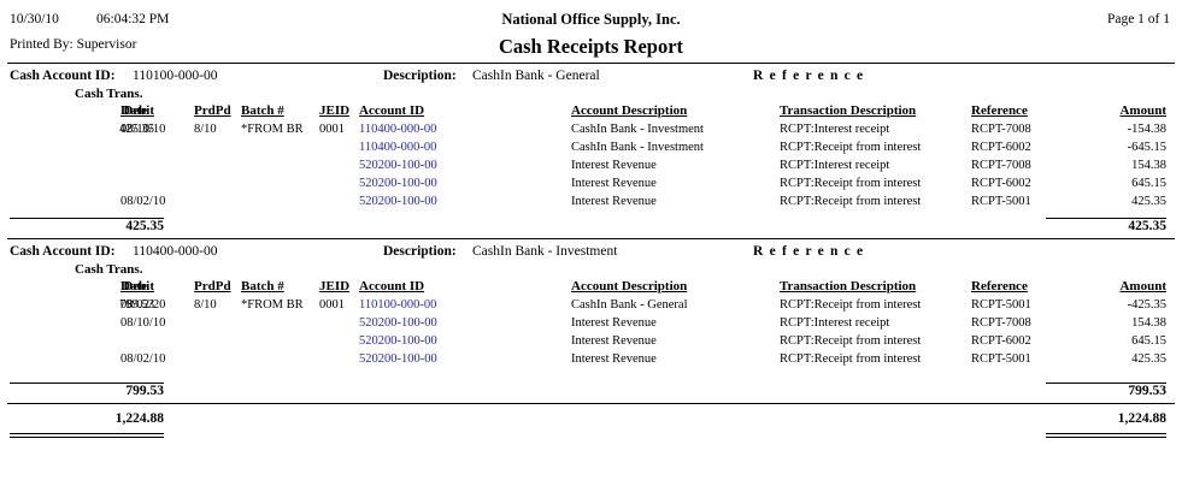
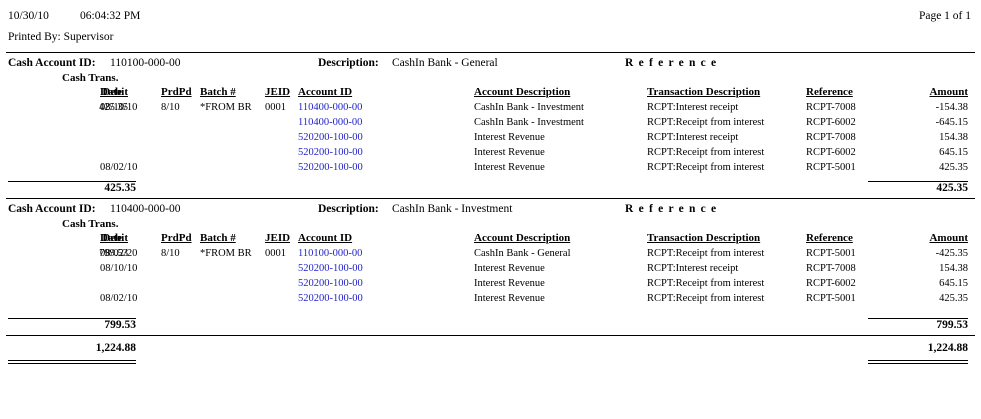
  10/30/10
  06:04:32 PM
  Printed By: Supervisor
- National Office Supply, Inc.
- Cash Receipts Report
  Page 1 of 1
  Cash Account ID:
  110100-000-00
  Description:
  CashIn Bank - General
  R e f e r e n c e
  Cash Trans.
  Debit
  Date
  PrdPd
  Batch #
  JEID
  Account ID
  Account Description
  Transaction Description
  Reference
  Amount
  425.35
  08/10/10
  8/10
  *FROM BR
  0001
  110400-000-00
  CashIn Bank - Investment
  RCPT:Interest receipt
  RCPT-7008
  -154.38
  110400-000-00
  CashIn Bank - Investment
  RCPT:Receipt from interest
  RCPT-6002
  -645.15
  520200-100-00
  Interest Revenue
  RCPT:Interest receipt
  RCPT-7008
  154.38
  520200-100-00
  Interest Revenue
  RCPT:Receipt from interest
  RCPT-6002
  645.15
  08/02/10
  520200-100-00
  Interest Revenue
  RCPT:Receipt from interest
  RCPT-5001
  425.35
  425.35
  425.35
  Cash Account ID:
  110400-000-00
  Description:
  CashIn Bank - Investment
  R e f e r e n c e
  Cash Trans.
  Debit
  Date
  PrdPd
  Batch #
  JEID
  Account ID
  Account Description
  Transaction Description
  Reference
  Amount
  799.53
  08/02/20
  8/10
  *FROM BR
  0001
  110100-000-00
  CashIn Bank - General
  RCPT:Receipt from interest
  RCPT-5001
  -425.35
  08/10/10
  520200-100-00
  Interest Revenue
  RCPT:Interest receipt
  RCPT-7008
  154.38
  520200-100-00
  Interest Revenue
  RCPT:Receipt from interest
  RCPT-6002
  645.15
  08/02/10
  520200-100-00
  Interest Revenue
  RCPT:Receipt from interest
  RCPT-5001
  425.35
  799.53
  799.53
  1,224.88
  1,224.88
